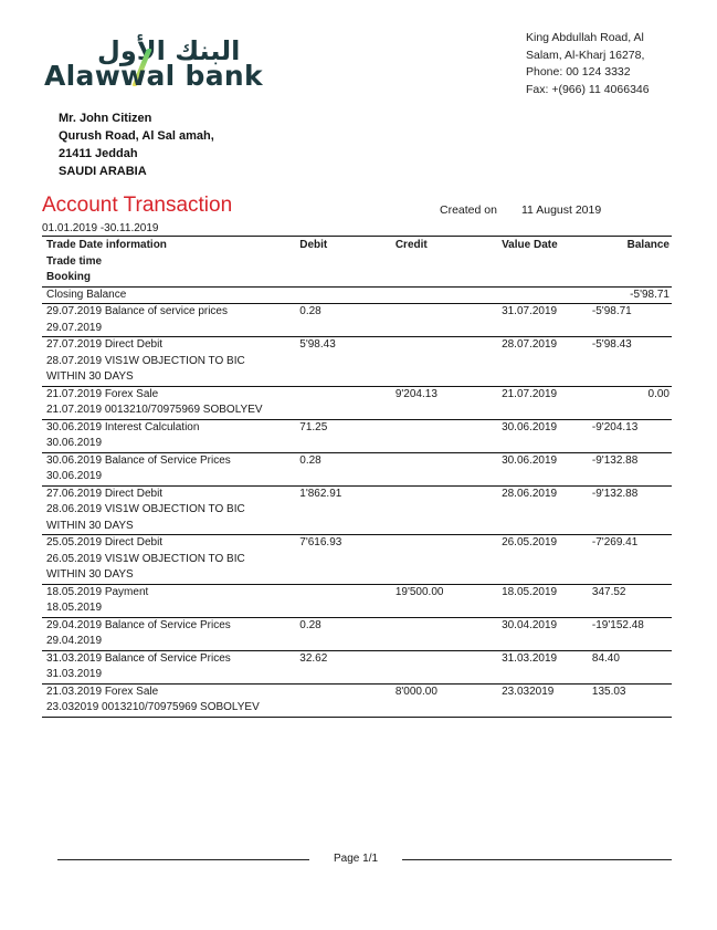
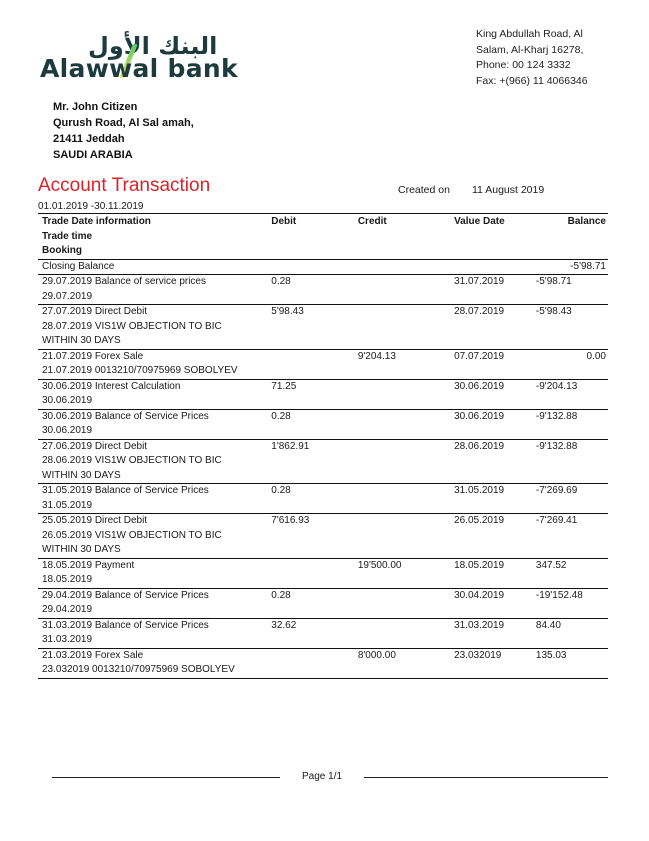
  البنك الأول
  Alawwal bank
  King Abdullah Road, Al
  Salam, Al-Kharj 16278,
  Phone: 00 124 3332
  Fax: +(966) 11 4066346
  Mr. John Citizen
  Qurush Road, Al Sal amah,
  21411 Jeddah
  SAUDI ARABIA
  Account Transaction
  Created on
  11 August 2019
  01.01.2019 -30.11.2019
  Trade Date information Trade time Booking	Debit	Credit	Value Date	Balance
  Closing Balance				-5'98.71
  29.07.2019 Balance of service prices29.07.2019	0.28		31.07.2019	-5'98.71
  27.07.2019 Direct Debit28.07.2019 VIS1W OBJECTION TO BICWITHIN 30 DAYS	5'98.43		28.07.2019	-5'98.43
- 21.07.2019 Forex Sale21.07.2019 0013210/70975969 SOBOLYEV		9'204.13	21.07.2019	0.00
+ 21.07.2019 Forex Sale21.07.2019 0013210/70975969 SOBOLYEV		9'204.13	07.07.2019	0.00
  30.06.2019 Interest Calculation30.06.2019	71.25		30.06.2019	-9'204.13
  30.06.2019 Balance of Service Prices30.06.2019	0.28		30.06.2019	-9'132.88
  27.06.2019 Direct Debit28.06.2019 VIS1W OBJECTION TO BICWITHIN 30 DAYS	1'862.91		28.06.2019	-9'132.88
+ 31.05.2019 Balance of Service Prices31.05.2019	0.28		31.05.2019	-7'269.69
  25.05.2019 Direct Debit26.05.2019 VIS1W OBJECTION TO BICWITHIN 30 DAYS	7'616.93		26.05.2019	-7'269.41
  18.05.2019 Payment18.05.2019		19'500.00	18.05.2019	347.52
  29.04.2019 Balance of Service Prices29.04.2019	0.28		30.04.2019	-19'152.48
  31.03.2019 Balance of Service Prices31.03.2019	32.62		31.03.2019	84.40
  21.03.2019 Forex Sale23.032019 0013210/70975969 SOBOLYEV		8'000.00	23.032019	135.03
  Page 1/1
